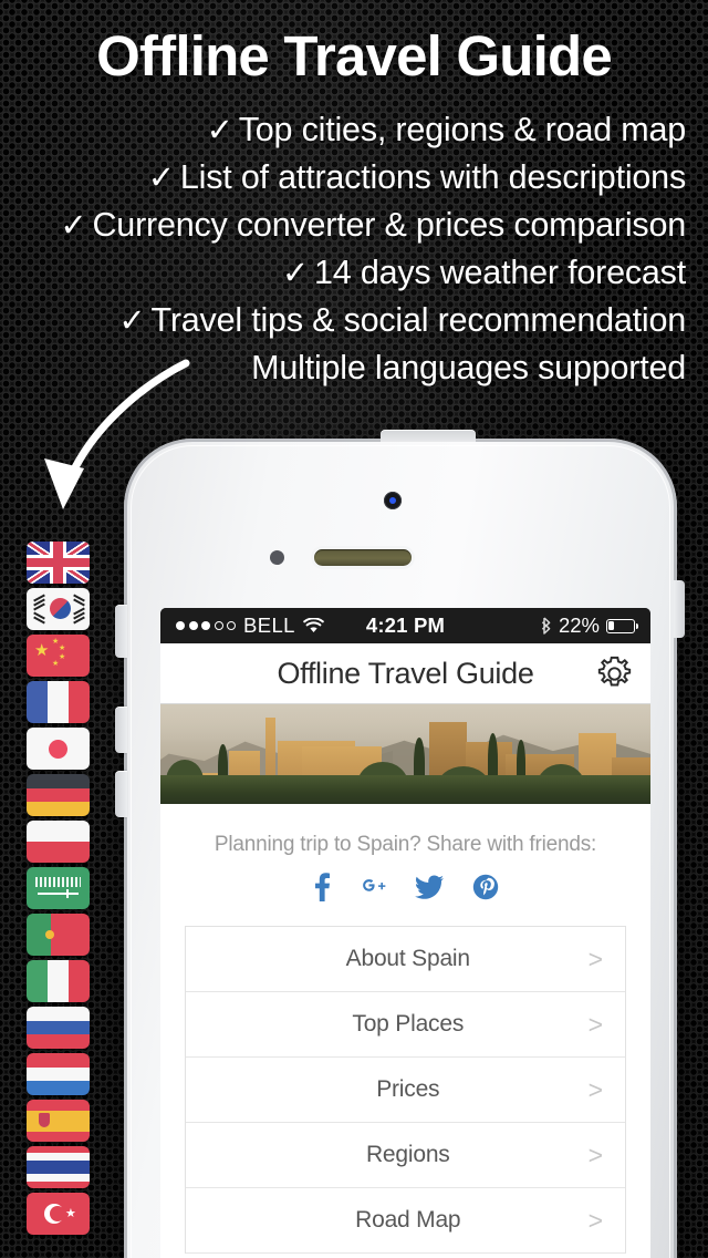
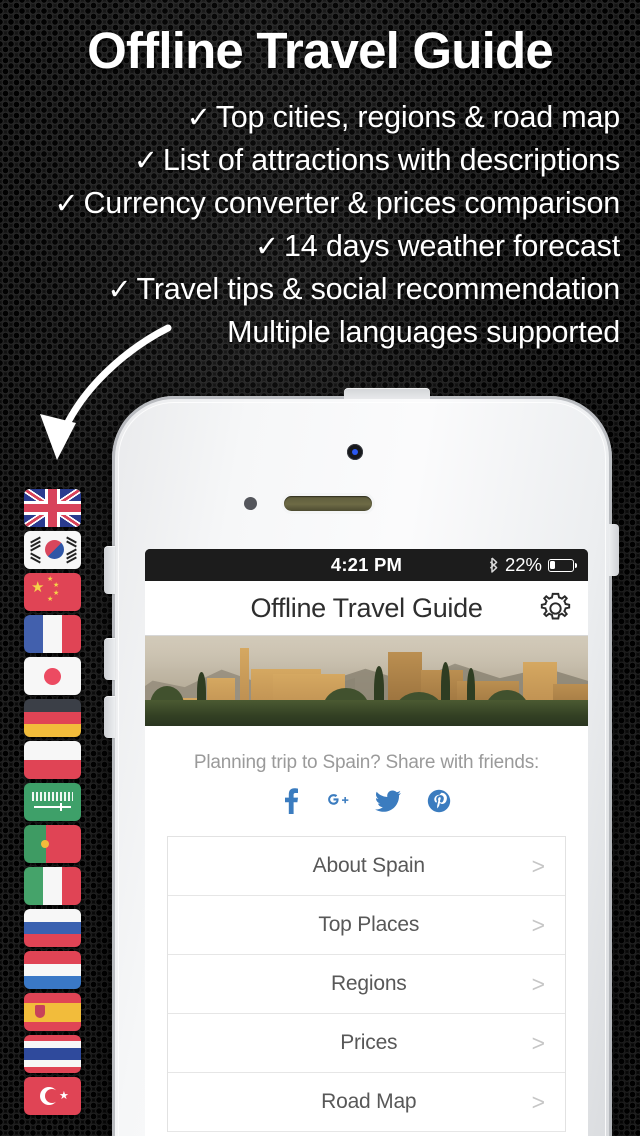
  Offline Travel Guide
  ✓ Top cities, regions & road map
  ✓ List of attractions with descriptions
  ✓ Currency converter & prices comparison
  ✓ 14 days weather forecast
  ✓ Travel tips & social recommendation
  Multiple languages supported
  ★
  ★
- BELL
  4:21 PM
  22%
  Offline Travel Guide
  Planning trip to Spain? Share with friends:
  About Spain
  >
  Top Places
  >
- Prices
+ Regions
  >
- Regions
+ Prices
  >
  Road Map
  >
